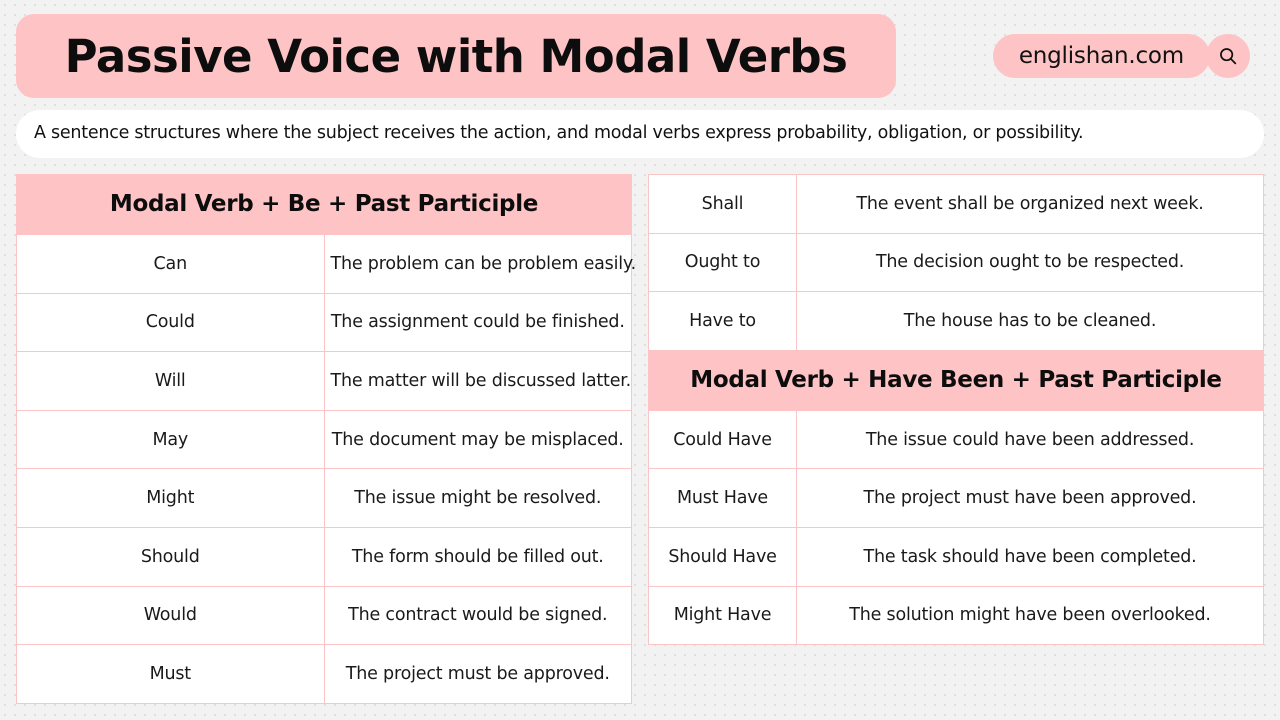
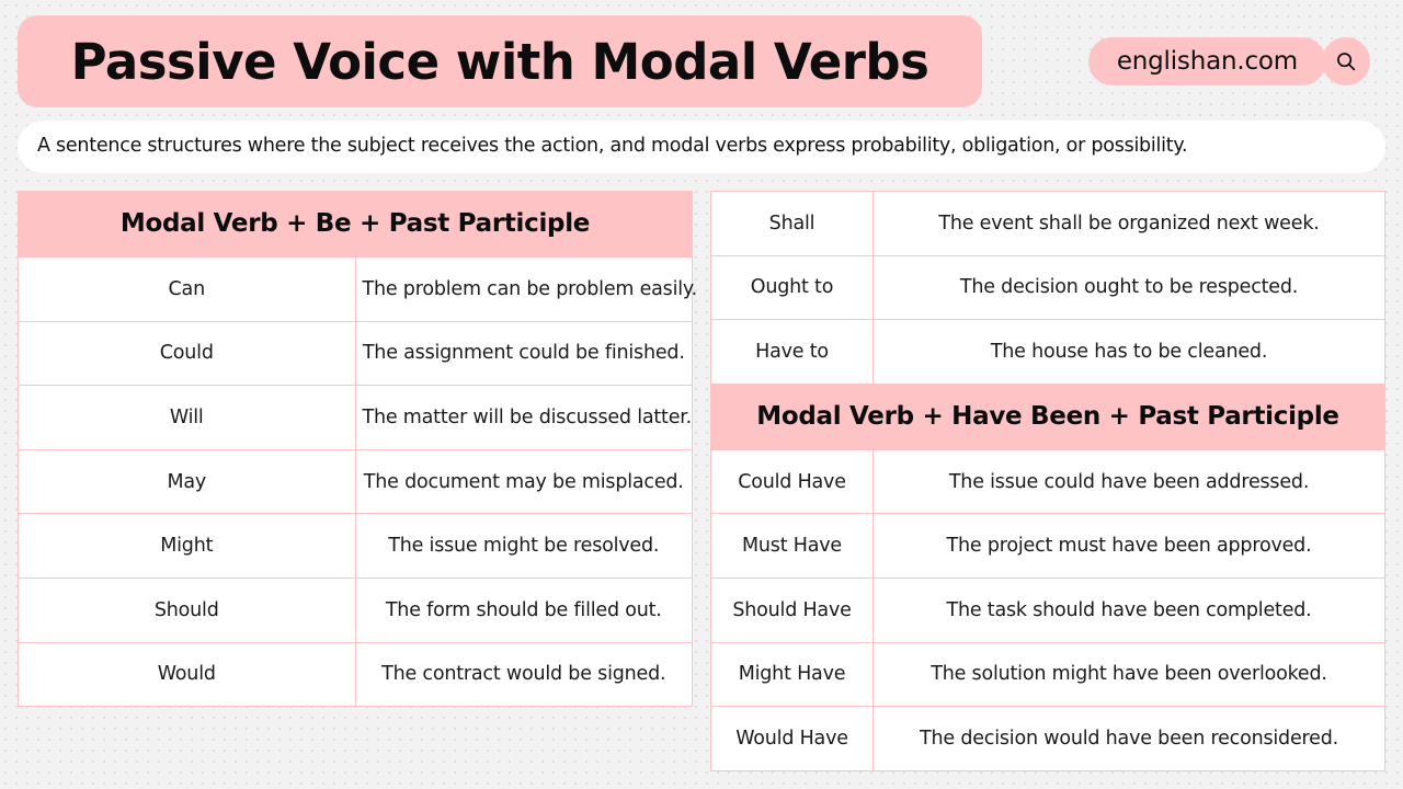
  Passive Voice with Modal Verbs
  englishan.com
  A sentence structures where the subject receives the action, and modal verbs express probability, obligation, or possibility.
  Modal Verb + Be + Past Participle
  Can	The problem can be problem easily.
  Could	The assignment could be finished.
  Will	The matter will be discussed latter.
  May	The document may be misplaced.
  Might	The issue might be resolved.
  Should	The form should be filled out.
  Would	The contract would be signed.
- Must	The project must be approved.
  Shall	The event shall be organized next week.
  Ought to	The decision ought to be respected.
  Have to	The house has to be cleaned.
  Modal Verb + Have Been + Past Participle
  Could Have	The issue could have been addressed.
  Must Have	The project must have been approved.
  Should Have	The task should have been completed.
  Might Have	The solution might have been overlooked.
+ Would Have	The decision would have been reconsidered.
